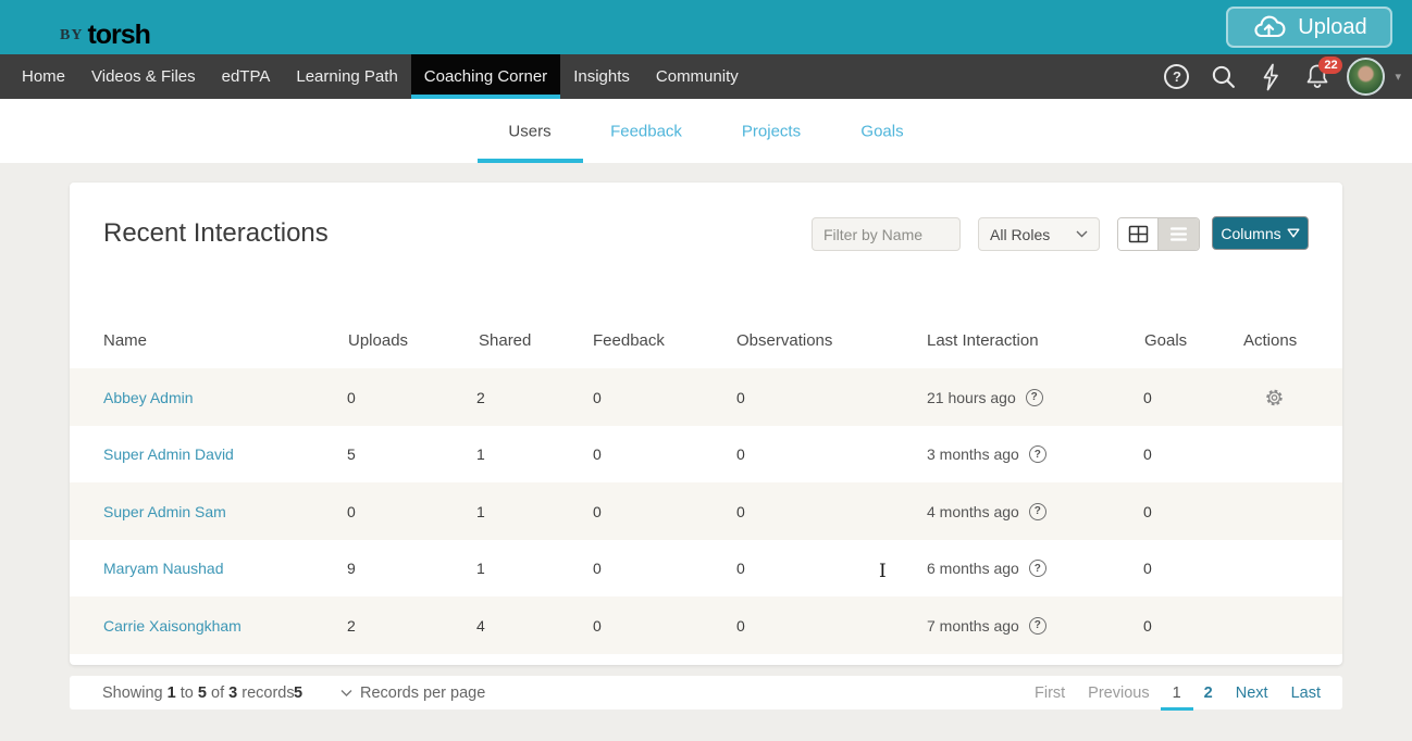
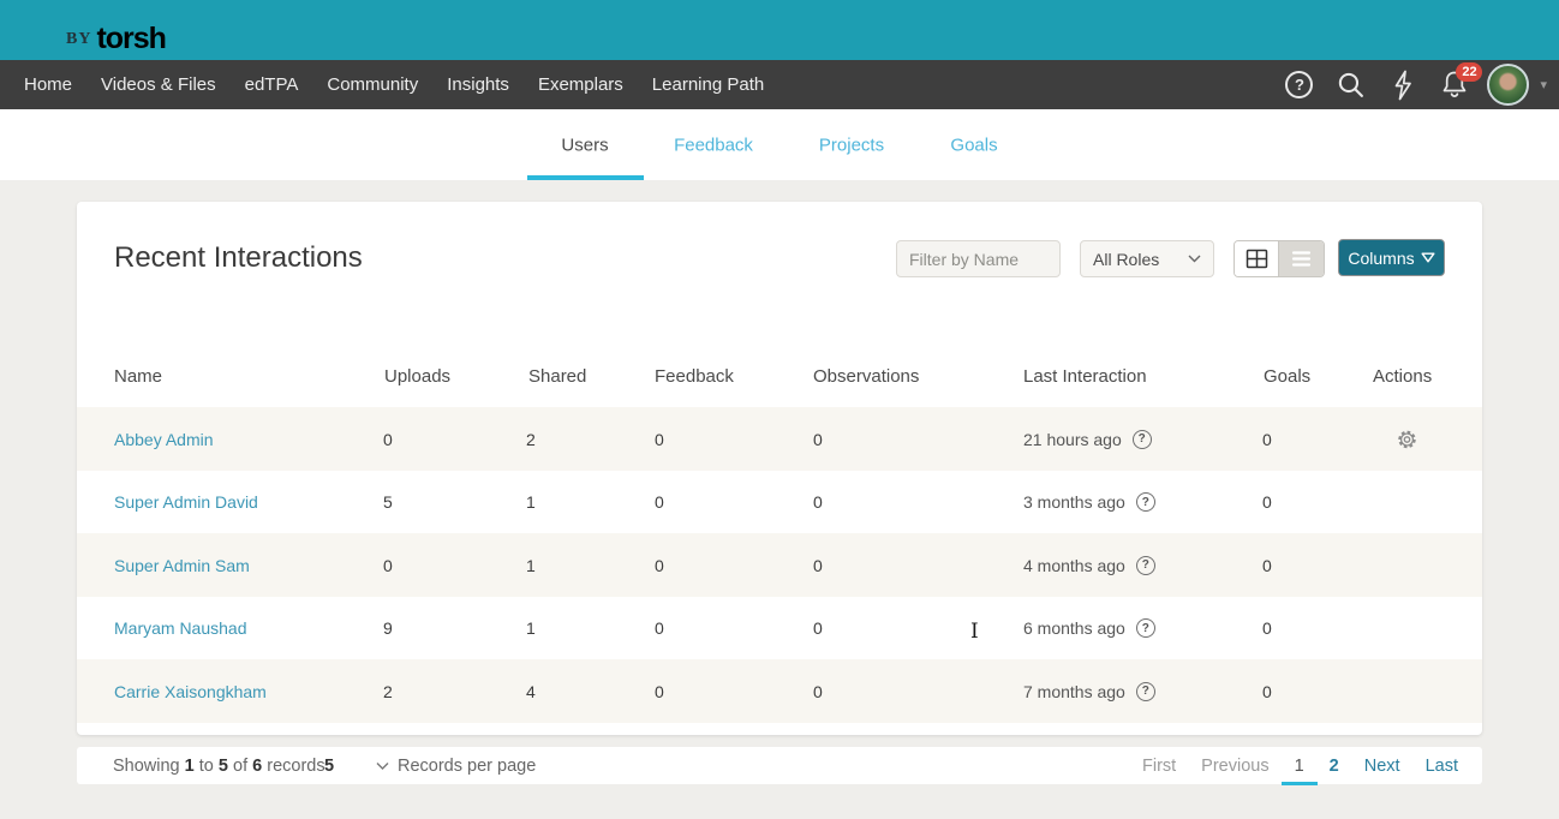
  BY
  torsh
- Upload
  Home
  Videos & Files
  edTPA
- Learning Path
+ Community
- Coaching Corner
  Insights
+ Exemplars
- Community
+ Learning Path
  ?
  22
  ▾
  Users
  Feedback
  Projects
  Goals
  Recent Interactions
  Filter by Name
  All Roles
  Columns
  Name
  Uploads
  Shared
  Feedback
  Observations
  Last Interaction
  Goals
  Actions
  Abbey Admin
  0
  2
  0
  0
  21 hours ago
  ?
  0
  Super Admin David
  5
  1
  0
  0
  3 months ago
  ?
  0
  Super Admin Sam
  0
  1
  0
  0
  4 months ago
  ?
  0
  Maryam Naushad
  9
  1
  0
  0
  6 months ago
  ?
  0
  Carrie Xaisongkham
  2
  4
  0
  0
  7 months ago
  ?
  0
- Showing 1 to 5 of 3 records
+ Showing 1 to 5 of 6 records
  5
  Records per page
  First
  Previous
  1
  2
  Next
  Last
  I
